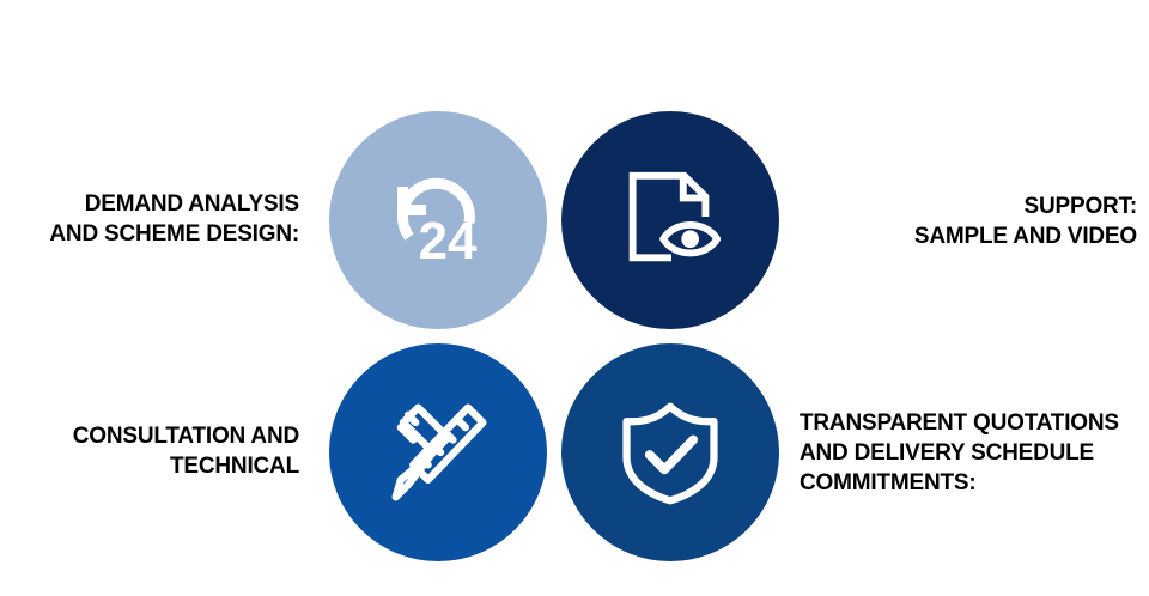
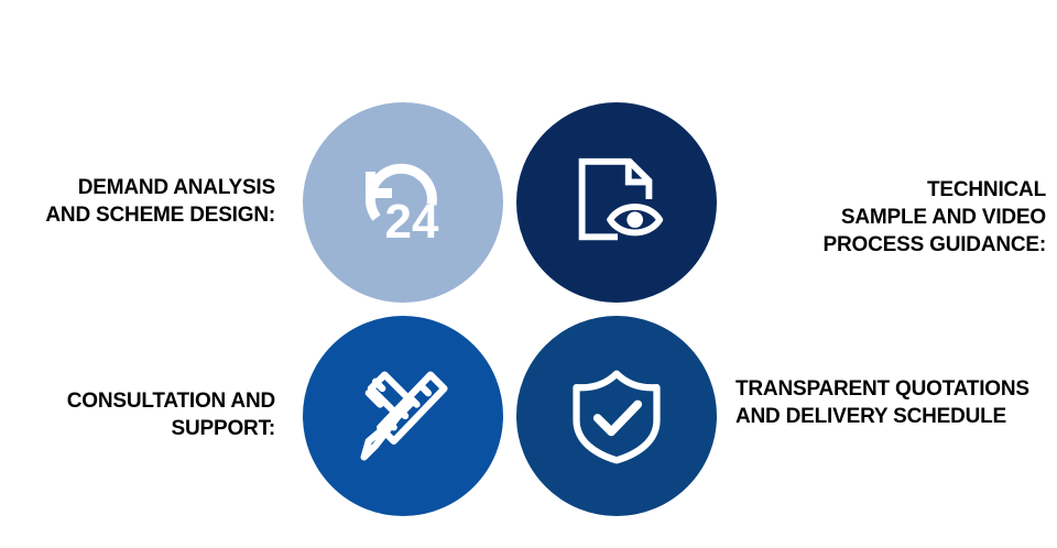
  DEMAND ANALYSIS
  AND SCHEME DESIGN:
- SUPPORT:
+ TECHNICAL
  SAMPLE AND VIDEO
+ PROCESS GUIDANCE:
  CONSULTATION AND
- TECHNICAL
+ SUPPORT:
  TRANSPARENT QUOTATIONS
  AND DELIVERY SCHEDULE
- COMMITMENTS:
  24
